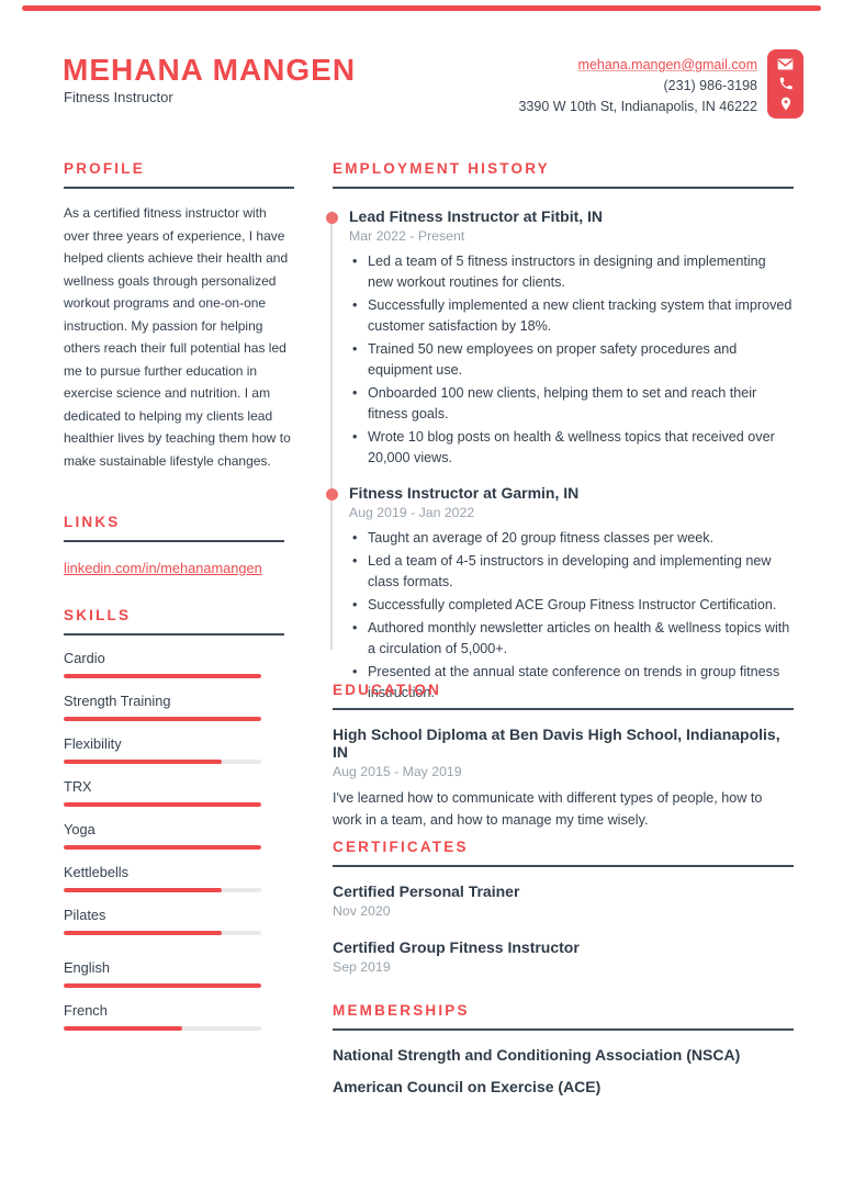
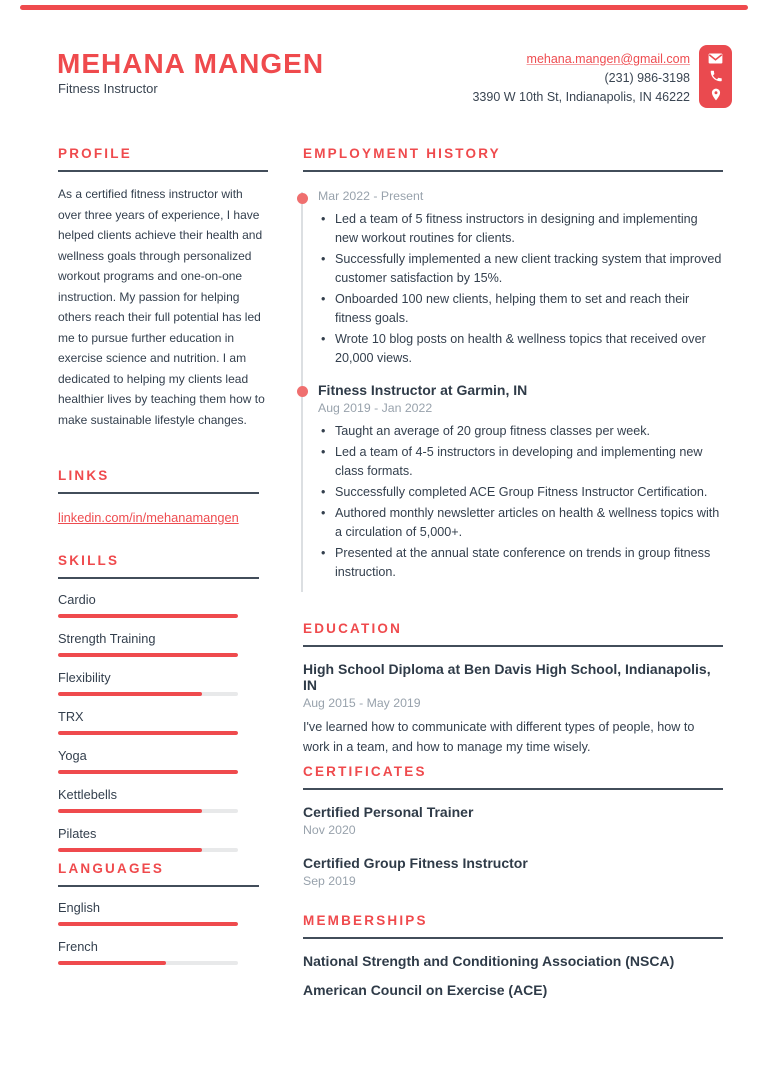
  MEHANA MANGEN
  Fitness Instructor
  mehana.mangen@gmail.com
  (231) 986-3198
  3390 W 10th St, Indianapolis, IN 46222
  PROFILE
  As a certified fitness instructor with over three years of experience, I have helped clients achieve their health and wellness goals through personalized workout programs and one-on-one instruction. My passion for helping others reach their full potential has led me to pursue further education in exercise science and nutrition. I am dedicated to helping my clients lead healthier lives by teaching them how to make sustainable lifestyle changes.
  LINKS
  linkedin.com/in/mehanamangen
  SKILLS
  Cardio
  Strength Training
  Flexibility
  TRX
  Yoga
  Kettlebells
  Pilates
+ LANGUAGES
  English
  French
  EMPLOYMENT HISTORY
- Lead Fitness Instructor at Fitbit, IN
  Mar 2022 - Present
  Led a team of 5 fitness instructors in designing and implementing new workout routines for clients.
- Successfully implemented a new client tracking system that improved customer satisfaction by 18%.
+ Successfully implemented a new client tracking system that improved customer satisfaction by 15%.
- Trained 50 new employees on proper safety procedures and equipment use.
  Onboarded 100 new clients, helping them to set and reach their fitness goals.
  Wrote 10 blog posts on health & wellness topics that received over 20,000 views.
  Fitness Instructor at Garmin, IN
  Aug 2019 - Jan 2022
  Taught an average of 20 group fitness classes per week.
  Led a team of 4-5 instructors in developing and implementing new class formats.
  Successfully completed ACE Group Fitness Instructor Certification.
  Authored monthly newsletter articles on health & wellness topics with a circulation of 5,000+.
  Presented at the annual state conference on trends in group fitness instruction.
  EDUCATION
  High School Diploma at Ben Davis High School, Indianapolis, IN
  Aug 2015 - May 2019
  I've learned how to communicate with different types of people, how to work in a team, and how to manage my time wisely.
  CERTIFICATES
  Certified Personal Trainer
  Nov 2020
  Certified Group Fitness Instructor
  Sep 2019
  MEMBERSHIPS
  National Strength and Conditioning Association (NSCA)
  American Council on Exercise (ACE)
